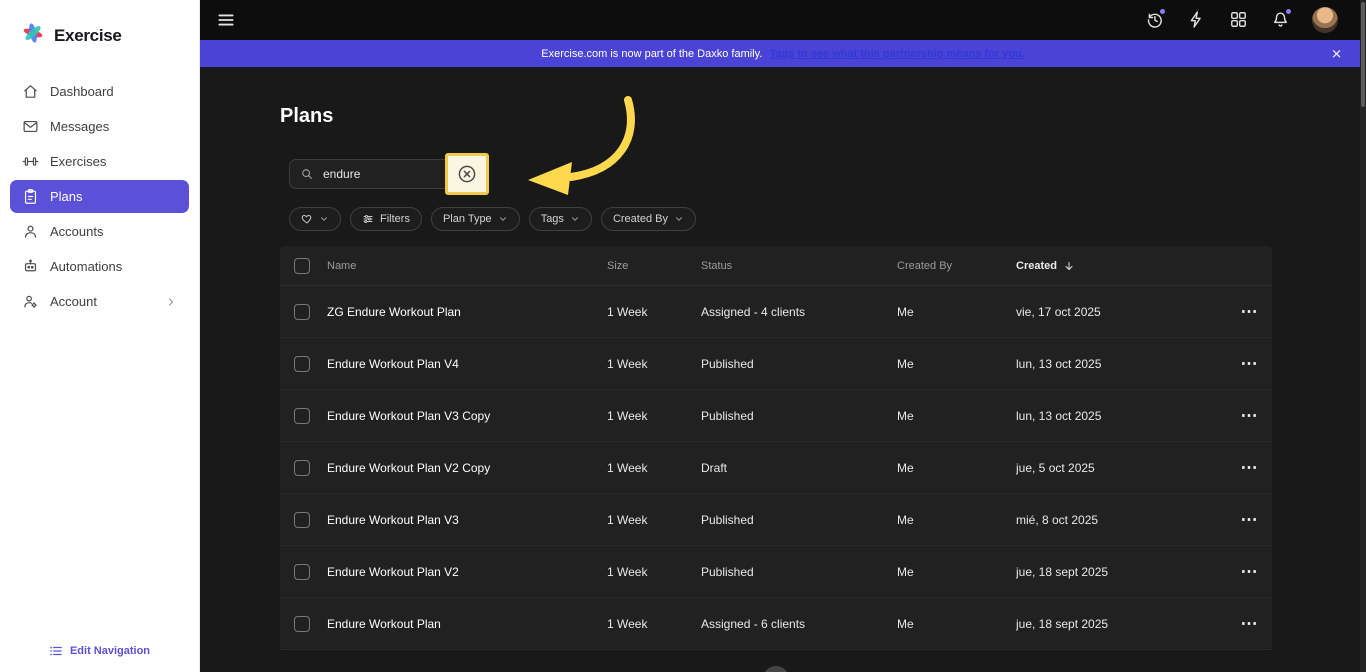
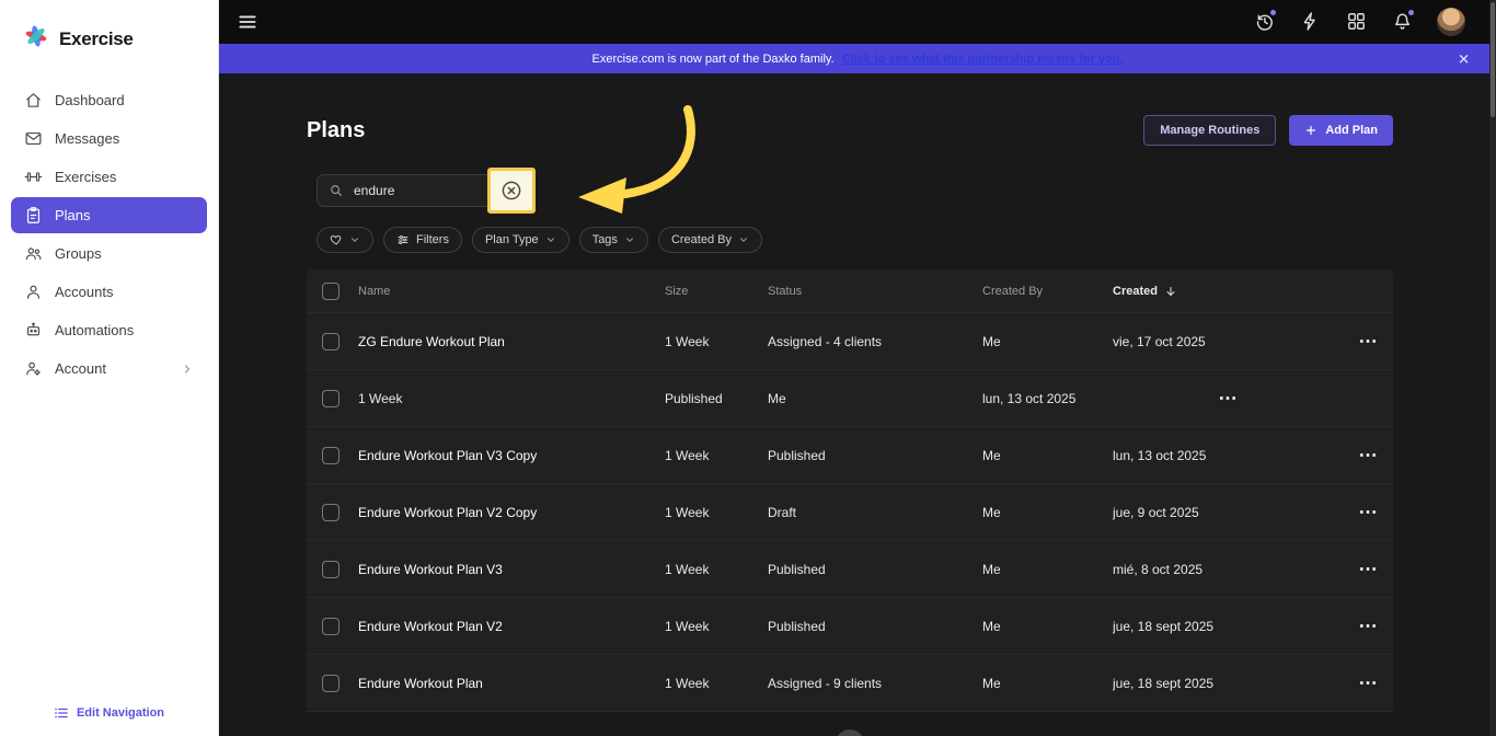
  Exercise
  Dashboard
  Messages
  Exercises
  Plans
+ Groups
  Accounts
  Automations
  Account
  Edit Navigation
- Exercise.com is now part of the Daxko family. Tags to see what this partnership means for you.
+ Exercise.com is now part of the Daxko family. Click to see what this partnership means for you.
  ✕
  Plans
+ Manage Routines
+ Add Plan
  endure
  Filters
  Plan Type
  Tags
  Created By
  Name
  Size
  Status
  Created By
  Created
  ZG Endure Workout Plan
  1 Week
  Assigned - 4 clients
  Me
  vie, 17 oct 2025
  ⋯
- Endure Workout Plan V4
  1 Week
  Published
  Me
  lun, 13 oct 2025
  ⋯
  Endure Workout Plan V3 Copy
  1 Week
  Published
  Me
  lun, 13 oct 2025
  ⋯
  Endure Workout Plan V2 Copy
  1 Week
  Draft
  Me
- jue, 5 oct 2025
+ jue, 9 oct 2025
  ⋯
  Endure Workout Plan V3
  1 Week
  Published
  Me
  mié, 8 oct 2025
  ⋯
  Endure Workout Plan V2
  1 Week
  Published
  Me
  jue, 18 sept 2025
  ⋯
  Endure Workout Plan
  1 Week
- Assigned - 6 clients
+ Assigned - 9 clients
  Me
  jue, 18 sept 2025
  ⋯
